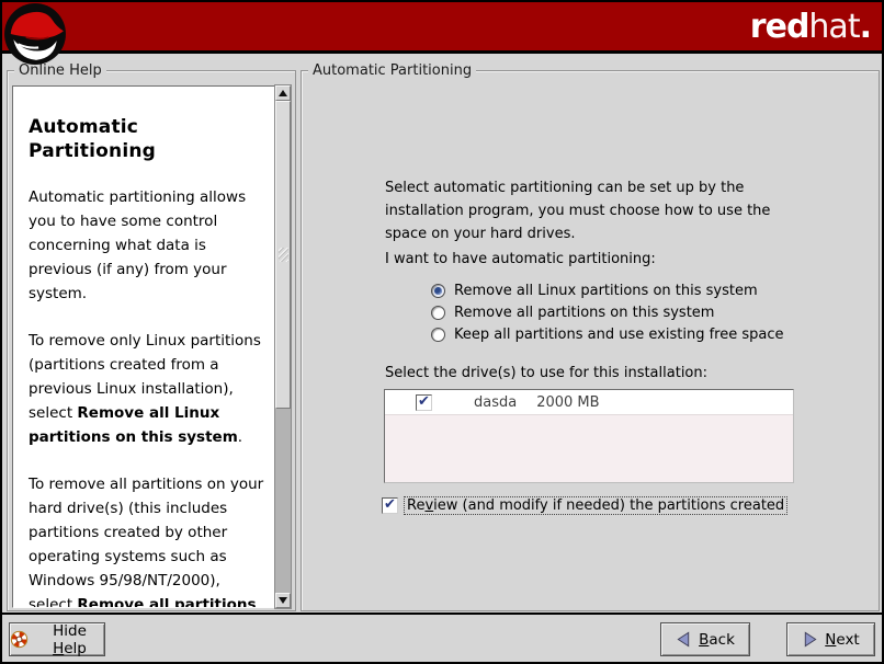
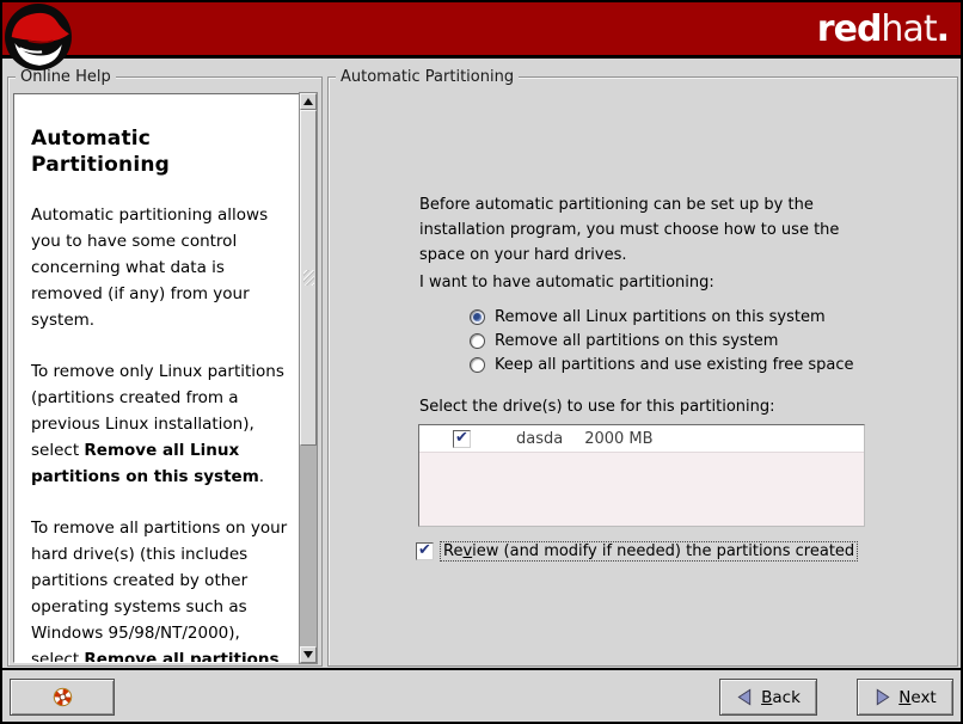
  redhat.
  Online Help
  Automatic Partitioning
- Automatic partitioning allows you to have some control concerning what data is previous (if any) from your system.
+ Automatic partitioning allows you to have some control concerning what data is removed (if any) from your system.
  To remove only Linux partitions (partitions created from a previous Linux installation), select Remove all Linux partitions on this system.
  To remove all partitions on your hard drive(s) (this includes partitions created by other operating systems such as Windows 95/98/NT/2000), select Remove all partitions
  Automatic Partitioning
- Select automatic partitioning can be set up by the installation program, you must choose how to use the space on your hard drives.
+ Before automatic partitioning can be set up by the installation program, you must choose how to use the space on your hard drives.
  I want to have automatic partitioning:
  Remove all Linux partitions on this system
  Remove all partitions on this system
  Keep all partitions and use existing free space
- Select the drive(s) to use for this installation:
+ Select the drive(s) to use for this partitioning:
  dasda
  2000 MB
  Review (and modify if needed) the partitions created
- Hide Help
  Back
  Next
